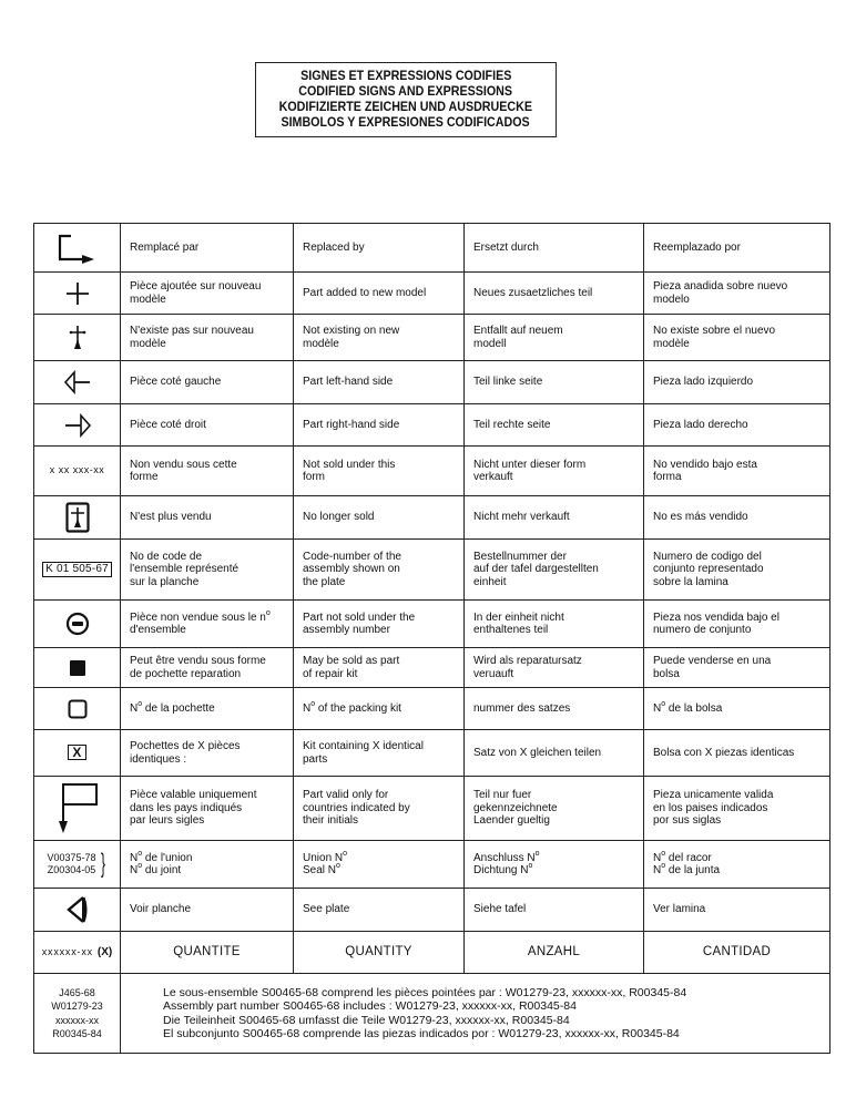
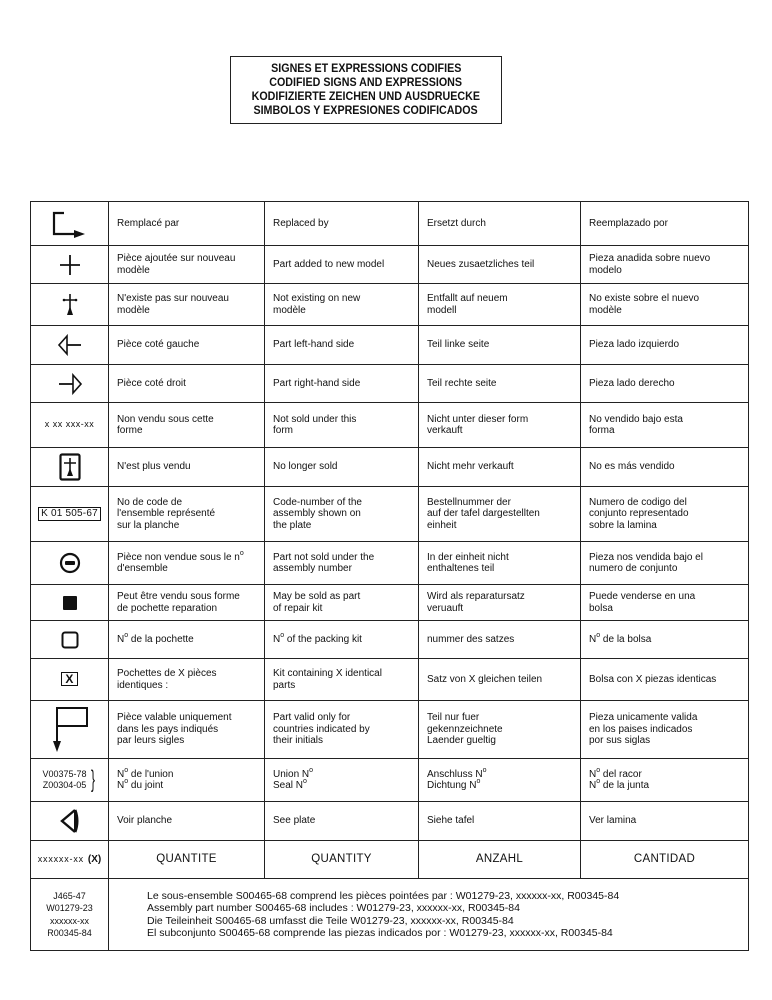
  SIGNES ET EXPRESSIONS CODIFIES
  CODIFIED SIGNS AND EXPRESSIONS
  KODIFIZIERTE ZEICHEN UND AUSDRUECKE
  SIMBOLOS Y EXPRESIONES CODIFICADOS
  	Remplacé par	Replaced by	Ersetzt durch	Reemplazado por
  	Pièce ajoutée sur nouveaumodèle	Part added to new model	Neues zusaetzliches teil	Pieza anadida sobre nuevomodelo
  	N'existe pas sur nouveaumodèle	Not existing on newmodèle	Entfallt auf neuemmodell	No existe sobre el nuevomodèle
  	Pièce coté gauche	Part left-hand side	Teil linke seite	Pieza lado izquierdo
  	Pièce coté droit	Part right-hand side	Teil rechte seite	Pieza lado derecho
  x xx xxx-xx	Non vendu sous cetteforme	Not sold under thisform	Nicht unter dieser formverkauft	No vendido bajo estaforma
  	N'est plus vendu	No longer sold	Nicht mehr verkauft	No es más vendido
  K 01 505-67	No de code del'ensemble représentésur la planche	Code-number of theassembly shown onthe plate	Bestellnummer derauf der tafel dargestellteneinheit	Numero de codigo delconjunto representadosobre la lamina
  	Pièce non vendue sous le nd'ensemble	Part not sold under theassembly number	In der einheit nichtenthaltenes teil	Pieza nos vendida bajo elnumero de conjunto
  	Peut être vendu sous formede pochette reparation	May be sold as partof repair kit	Wird als reparatursatzveruauft	Puede venderse en unabolsa
  	N de la pochette	N of the packing kit	nummer des satzes	N de la bolsa
  X	Pochettes de X piècesidentiques :	Kit containing X identicalparts	Satz von X gleichen teilen	Bolsa con X piezas identicas
  	Pièce valable uniquementdans les pays indiquéspar leurs sigles	Part valid only forcountries indicated bytheir initials	Teil nur fuergekennzeichneteLaender gueltig	Pieza unicamente validaen los paises indicadospor sus siglas
  V00375-78Z00304-05}	N de l'unionN du joint	Union NSeal N	Anschluss NDichtung N	N del racorN de la junta
  	Voir planche	See plate	Siehe tafel	Ver lamina
  xxxxxx-xx (X)	QUANTITE	QUANTITY	ANZAHL	CANTIDAD
- J465-68W01279-23xxxxxx-xxR00345-84	Le sous-ensemble S00465-68 comprend les pièces pointées par : W01279-23, xxxxxx-xx, R00345-84Assembly part number S00465-68 includes : W01279-23, xxxxxx-xx, R00345-84Die Teileinheit S00465-68 umfasst die Teile W01279-23, xxxxxx-xx, R00345-84El subconjunto S00465-68 comprende las piezas indicados por : W01279-23, xxxxxx-xx, R00345-84
+ J465-47W01279-23xxxxxx-xxR00345-84	Le sous-ensemble S00465-68 comprend les pièces pointées par : W01279-23, xxxxxx-xx, R00345-84Assembly part number S00465-68 includes : W01279-23, xxxxxx-xx, R00345-84Die Teileinheit S00465-68 umfasst die Teile W01279-23, xxxxxx-xx, R00345-84El subconjunto S00465-68 comprende las piezas indicados por : W01279-23, xxxxxx-xx, R00345-84
